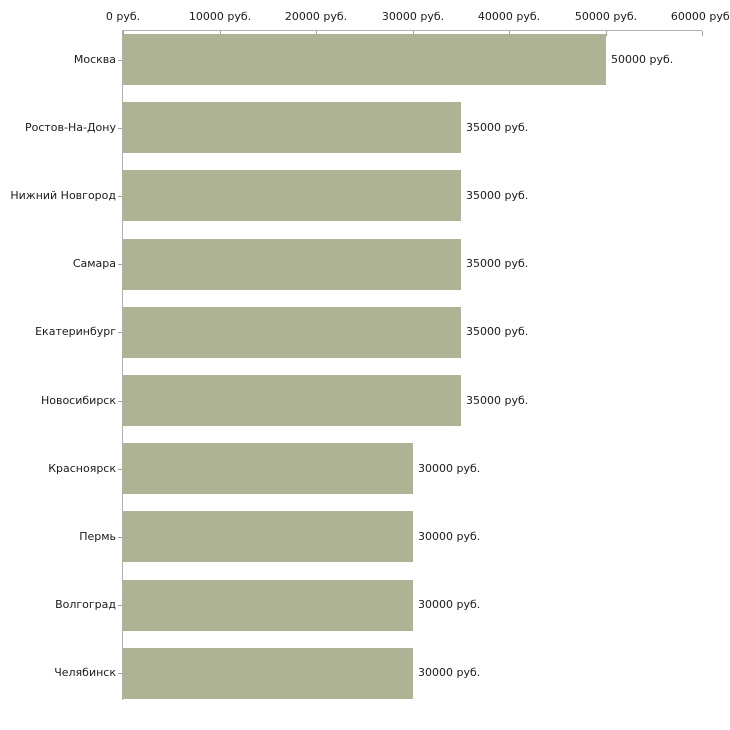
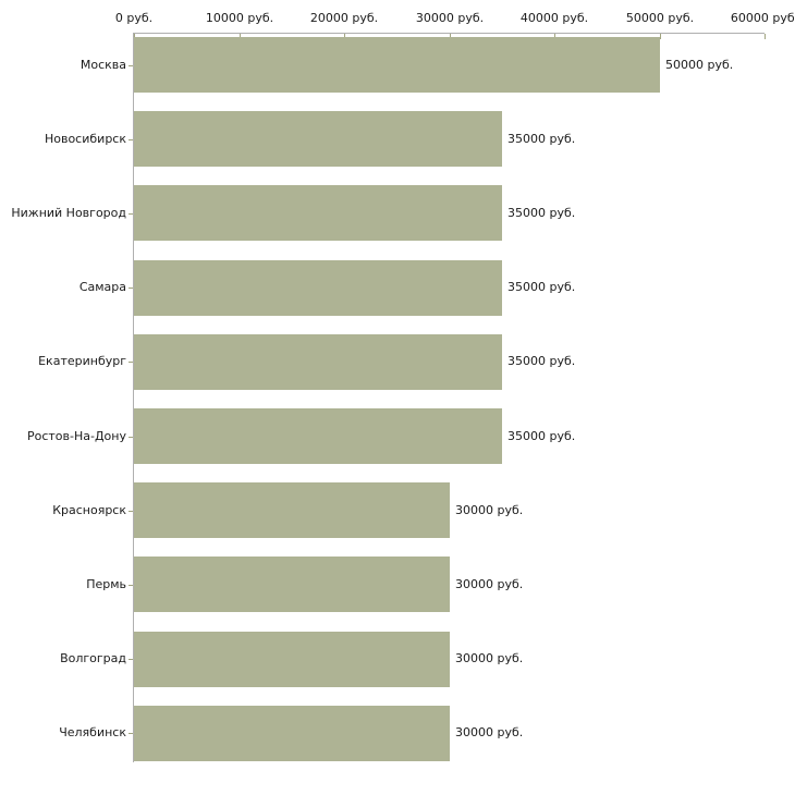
  0 руб.
  10000 руб.
  20000 руб.
  30000 руб.
  40000 руб.
  50000 руб.
  60000 руб
  Москва
- Ростов-На-Дону
+ Новосибирск
  Нижний Новгород
  Самара
  Екатеринбург
- Новосибирск
+ Ростов-На-Дону
  Красноярск
  Пермь
  Волгоград
  Челябинск
  50000 руб.
  35000 руб.
  35000 руб.
  35000 руб.
  35000 руб.
  35000 руб.
  30000 руб.
  30000 руб.
  30000 руб.
  30000 руб.
